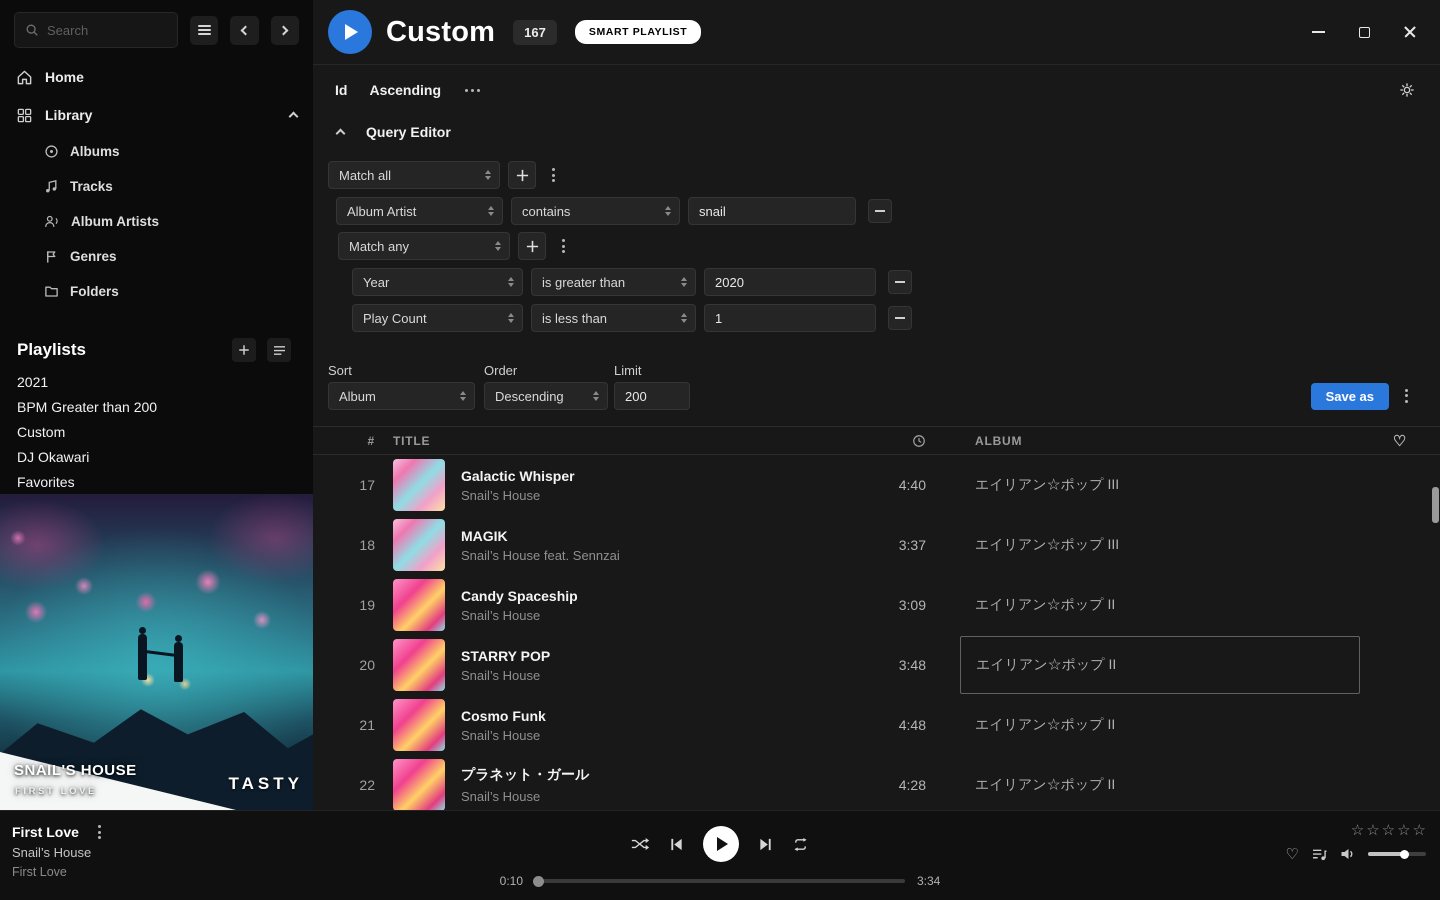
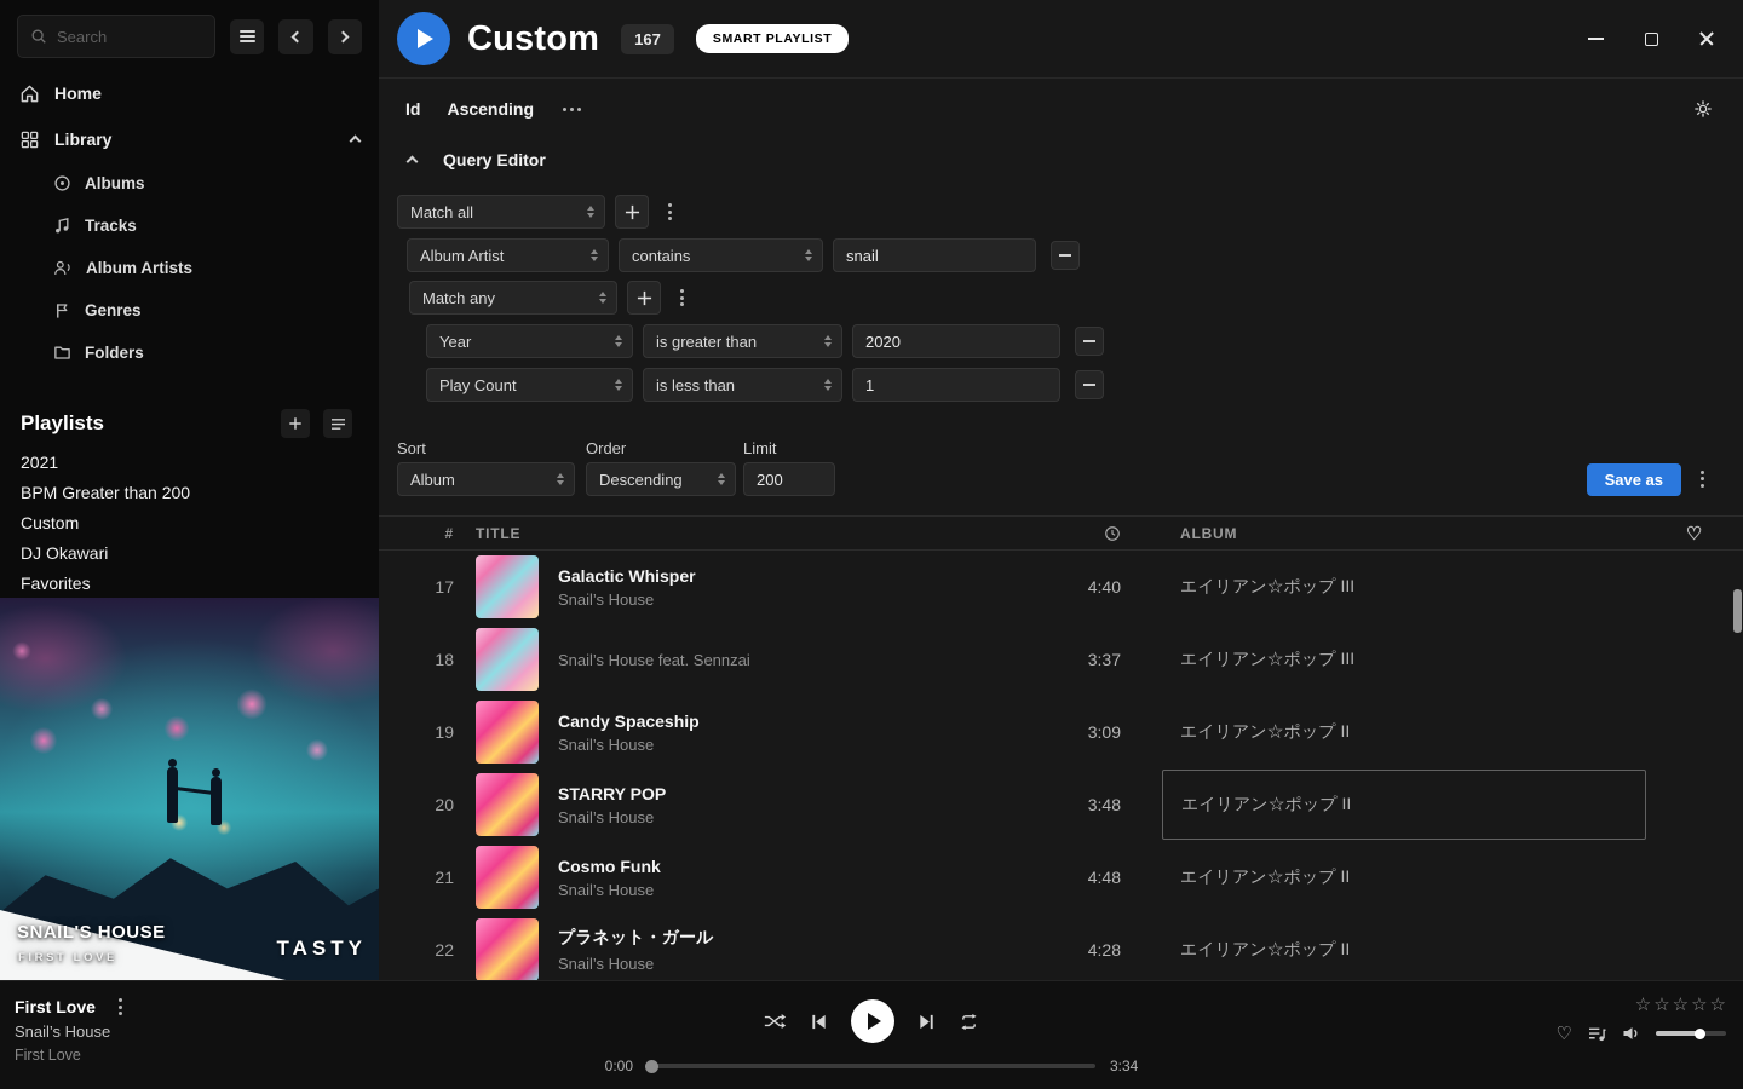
  Search
  Home
  Library
  Albums
  Tracks
  Album Artists
  Genres
  Folders
  Playlists
  2021
  BPM Greater than 200
  Custom
  DJ Okawari
  Favorites
  SNAIL'S HOUSE
  FIRST LOVE
  TASTY
  Custom
  167
  SMART PLAYLIST
  Id
  Ascending
  Query Editor
  Match all
  Album Artist
  contains
  snail
  Match any
  Year
  is greater than
  2020
  Play Count
  is less than
  1
  Sort
  Album
  Order
  Descending
  Limit
  200
  Save as
  #
  TITLE
  ALBUM
  ♡
  17
  Galactic Whisper
  Snail’s House
  4:40
  エイリアン☆ポップ III
  18
- MAGIK
  Snail’s House feat. Sennzai
  3:37
  エイリアン☆ポップ III
  19
  Candy Spaceship
  Snail’s House
  3:09
  エイリアン☆ポップ II
  20
  STARRY POP
  Snail’s House
  3:48
  エイリアン☆ポップ II
  21
  Cosmo Funk
  Snail’s House
  4:48
  エイリアン☆ポップ II
  22
  プラネット・ガール
  Snail’s House
  4:28
  エイリアン☆ポップ II
  First Love
  Snail’s House
  First Love
- 0:10
+ 0:00
  3:34
  ☆
  ☆
  ☆
  ☆
  ☆
  ♡
